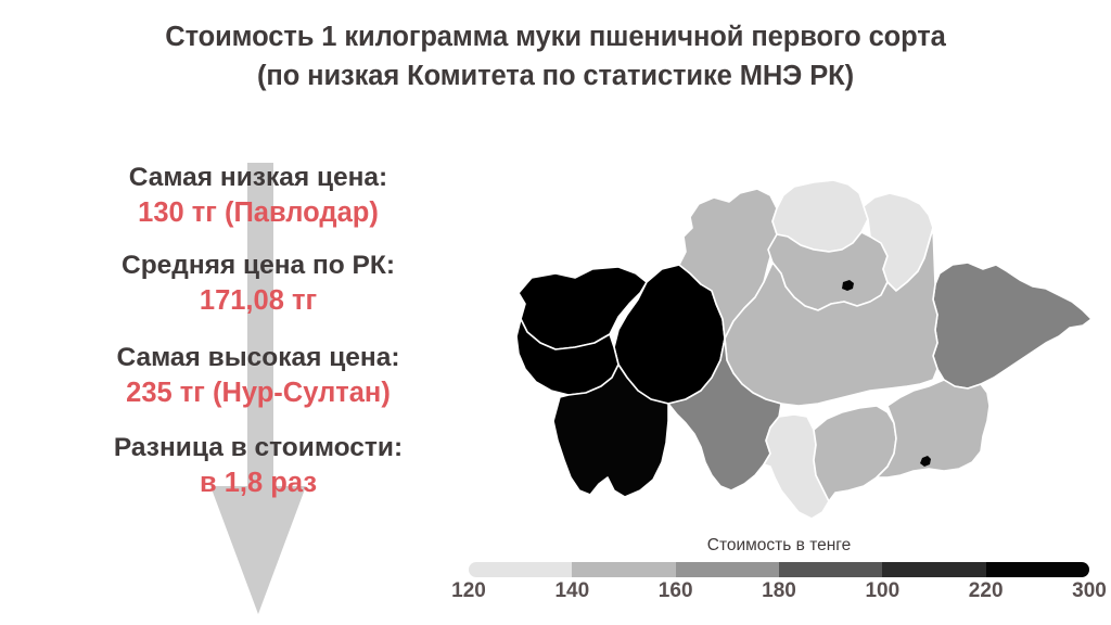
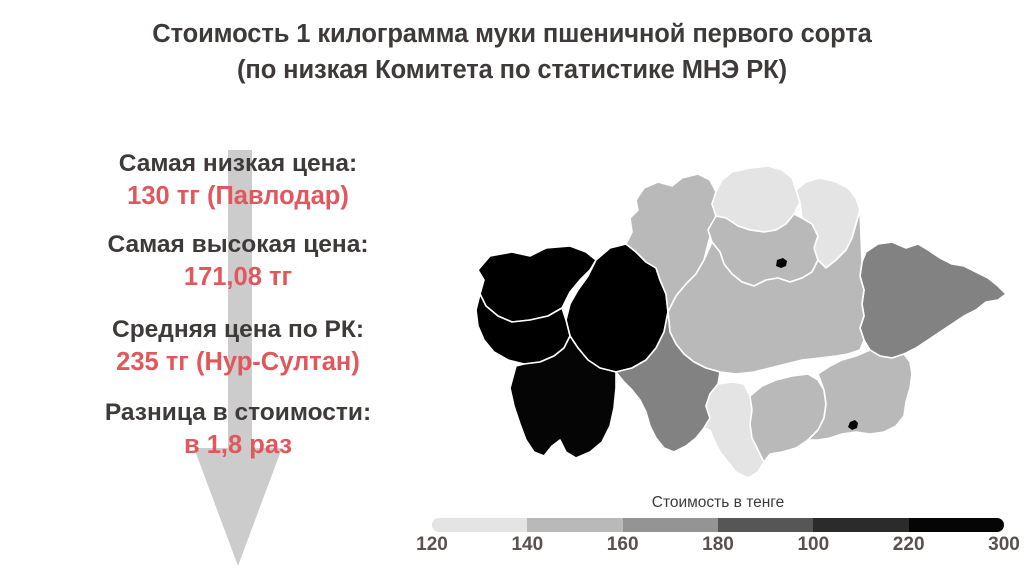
  Стоимость 1 килограмма муки пшеничной первого сорта
  (по низкая Комитета по статистике МНЭ РК)
  Самая низкая цена:
  130 тг (Павлодар)
- Средняя цена по РК:
+ Самая высокая цена:
  171,08 тг
- Самая высокая цена:
+ Средняя цена по РК:
  235 тг (Нур-Султан)
  Разница в стоимости:
  в 1,8 раз
  Стоимость в тенге
  120
  140
  160
  180
  100
  220
  300
